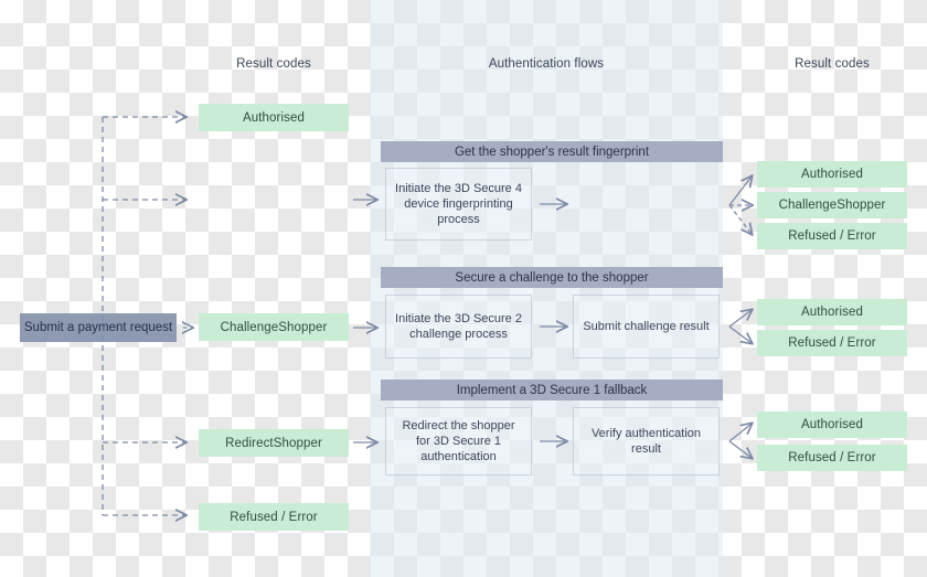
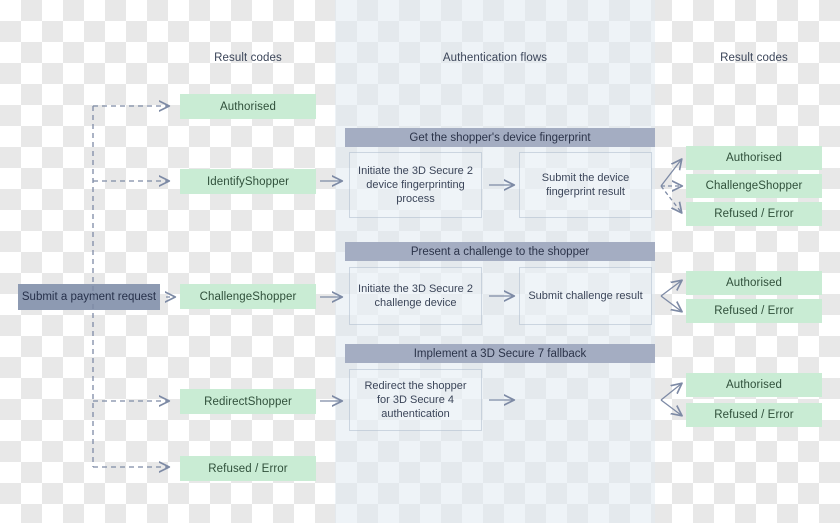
  Result codes
  Authentication flows
  Result codes
  Submit a payment request
  Authorised
+ IdentifyShopper
  ChallengeShopper
  RedirectShopper
  Refused / Error
- Get the shopper's result fingerprint
+ Get the shopper's device fingerprint
- Initiate the 3D Secure 4 device fingerprinting process
+ Initiate the 3D Secure 2 device fingerprinting process
+ Submit the device fingerprint result
  Authorised
  ChallengeShopper
  Refused / Error
- Secure a challenge to the shopper
+ Present a challenge to the shopper
- Initiate the 3D Secure 2 challenge process
+ Initiate the 3D Secure 2 challenge device
  Submit challenge result
  Authorised
  Refused / Error
- Implement a 3D Secure 1 fallback
+ Implement a 3D Secure 7 fallback
- Redirect the shopper for 3D Secure 1 authentication
+ Redirect the shopper for 3D Secure 4 authentication
- Verify authentication result
  Authorised
  Refused / Error
